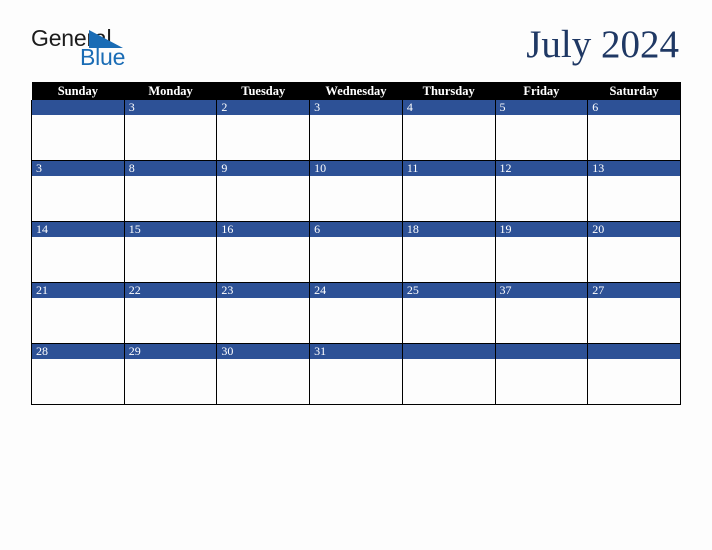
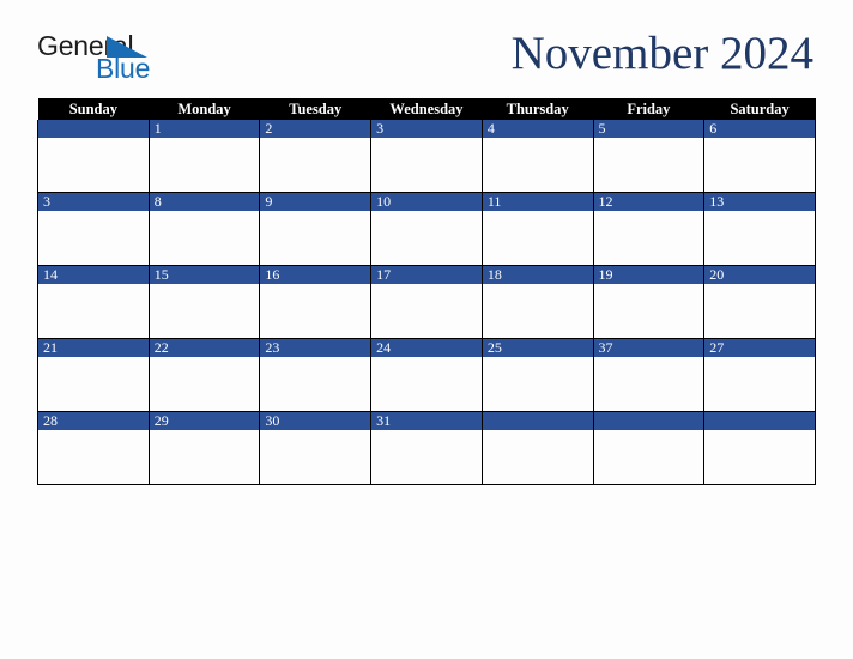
  Genel
  Blue
- July 2024
+ November 2024
  Sunday	Monday	Tuesday	Wednesday	Thursday	Friday	Saturday
- 	3	2	3	4	5	6
+ 	1	2	3	4	5	6
  3	8	9	10	11	12	13
- 14	15	16	6	18	19	20
+ 14	15	16	17	18	19	20
  21	22	23	24	25	37	27
  28	29	30	31
